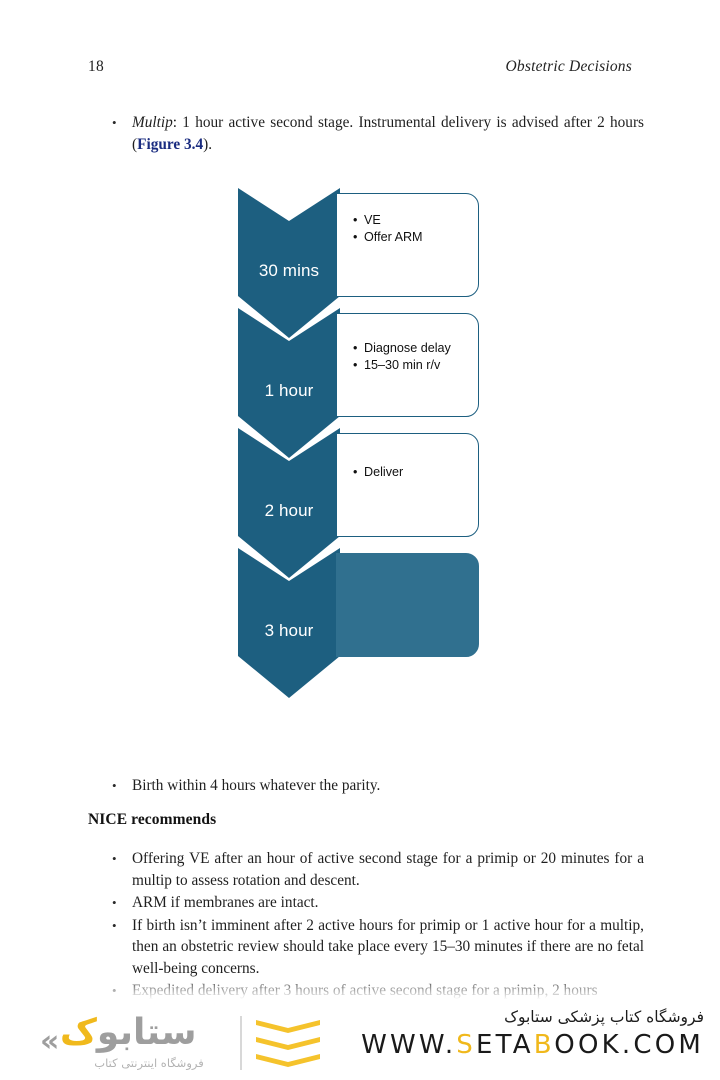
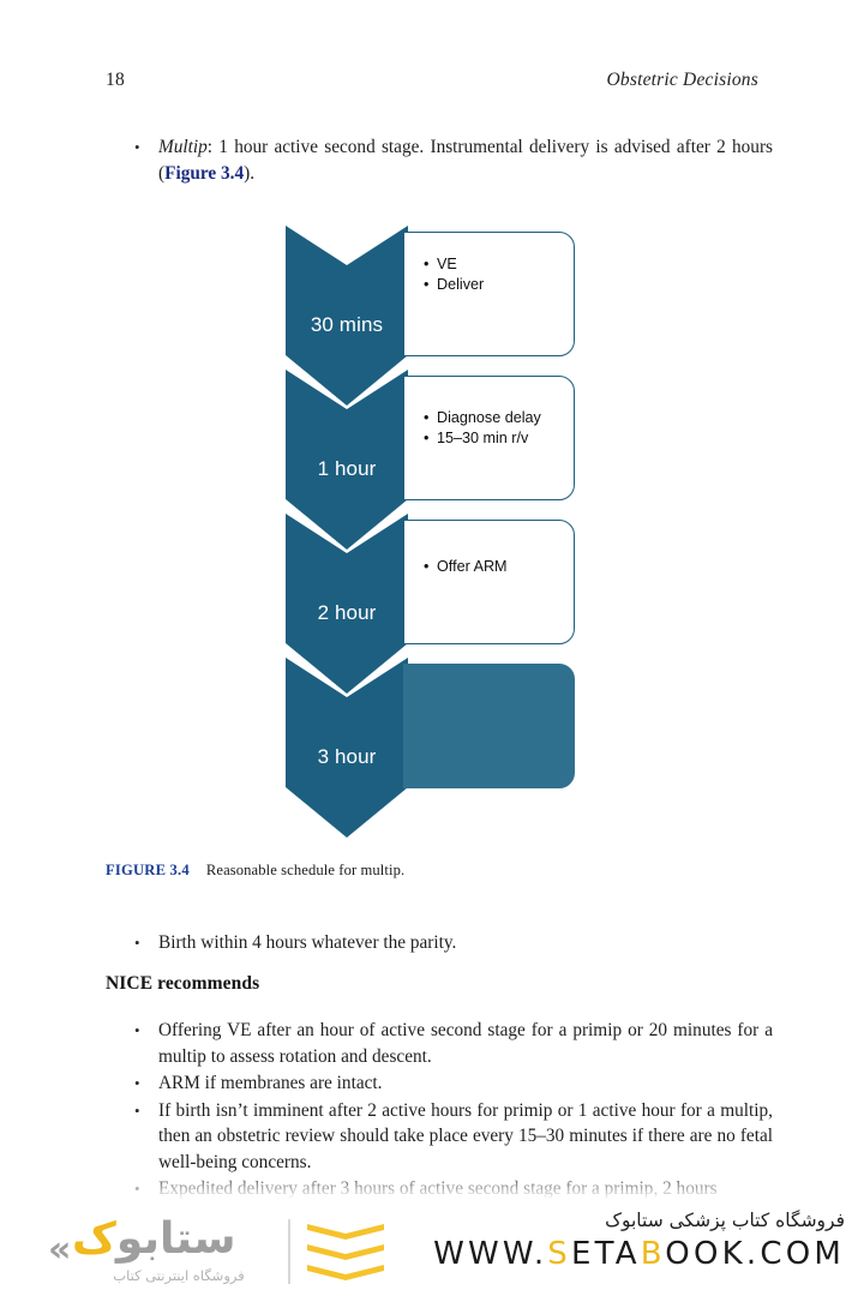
  18
  Obstetric Decisions
  •
  Multip: 1 hour active second stage. Instrumental delivery is advised after 2 hours (Figure 3.4).
  30 mins
  VE
- Offer ARM
+ Deliver
  1 hour
  Diagnose delay
  15–30 min r/v
  2 hour
- Deliver
+ Offer ARM
  3 hour
+ FIGURE 3.4 Reasonable schedule for multip.
  •
  Birth within 4 hours whatever the parity.
  NICE recommends
  •
  Offering VE after an hour of active second stage for a primip or 20 minutes for a multip to assess rotation and descent.
  •
  ARM if membranes are intact.
  •
  If birth isn’t imminent after 2 active hours for primip or 1 active hour for a multip, then an obstetric review should take place every 15–30 minutes if there are no fetal well-being concerns.
  «
  ستابوک
  فروشگاه اینترنتی کتاب
  فروشگاه کتاب پزشکی ستابوک
  WWW.SETABOOK.COM
